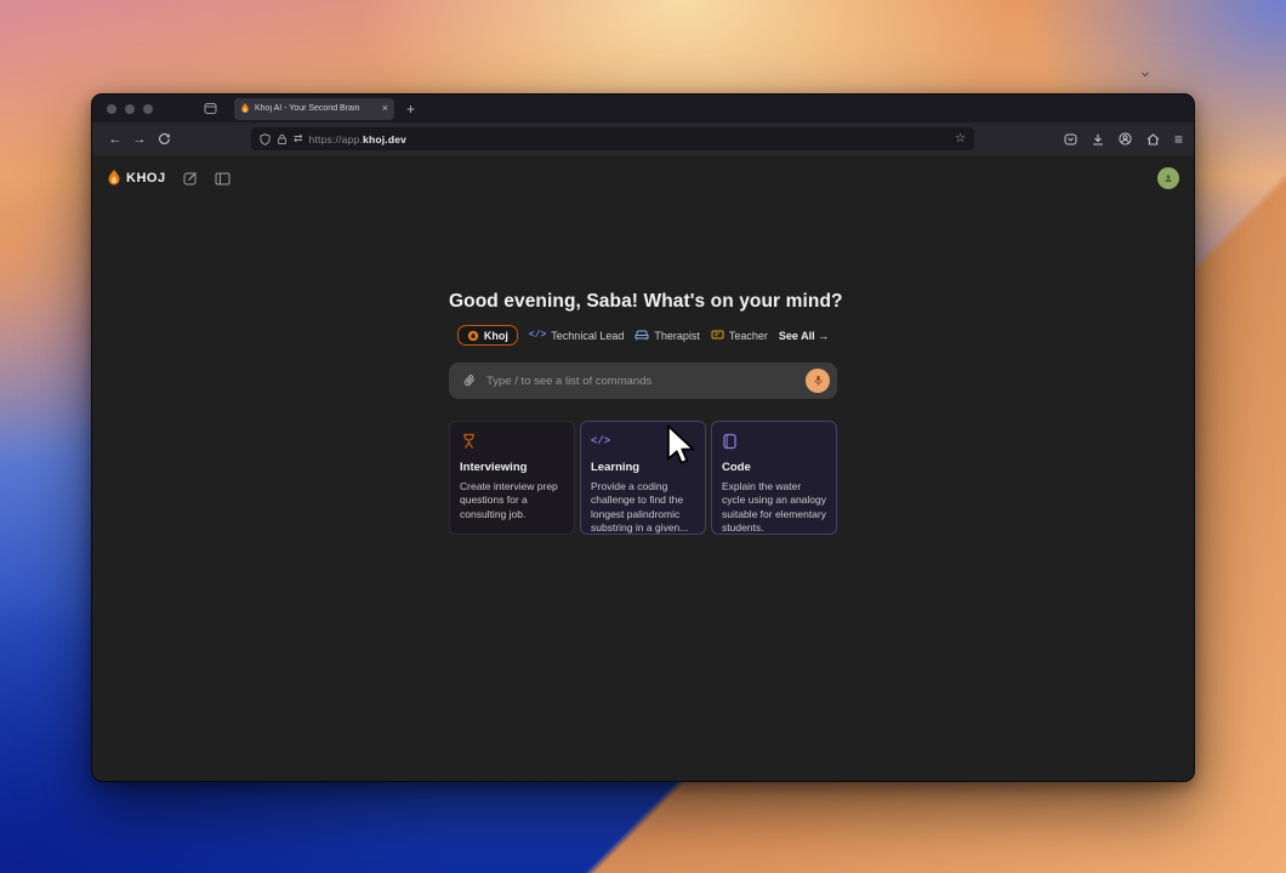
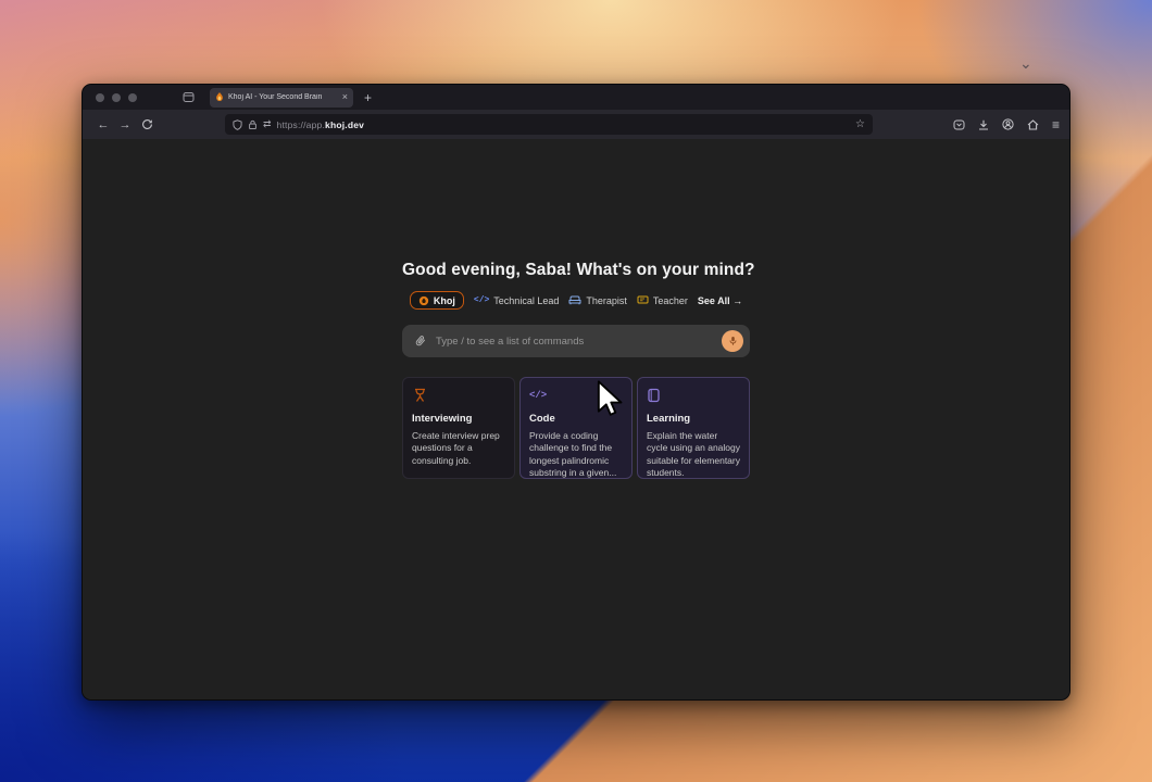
  ⌄
  ×
  +
  ←
  →
  ⇄
  https://app.khoj.dev
  ☆
  ≡
- KHOJ
  Good evening, Saba! What's on your mind?
  Khoj
  </>
  Technical Lead
  Therapist
  Teacher
  See All →
  Type / to see a list of commands
  Interviewing
  Create interview prep questions for a consulting job.
  </>
- Learning
+ Code
  Provide a coding challenge to find the longest palindromic substring in a given...
- Code
+ Learning
  Explain the water cycle using an analogy suitable for elementary students.
